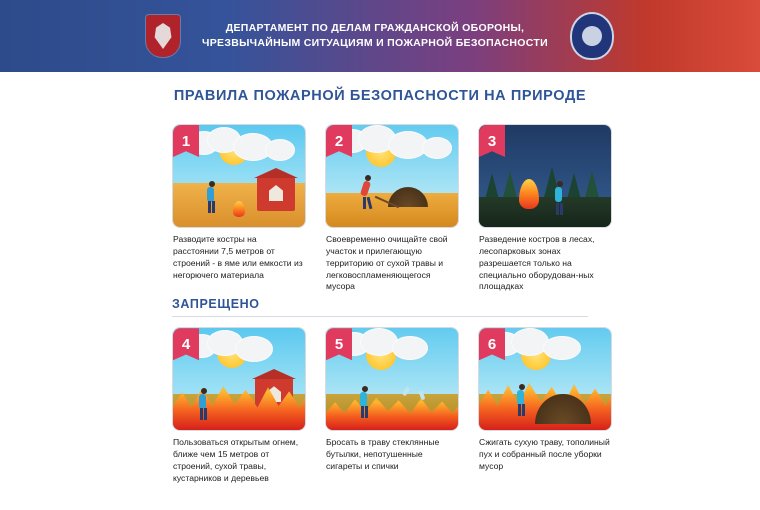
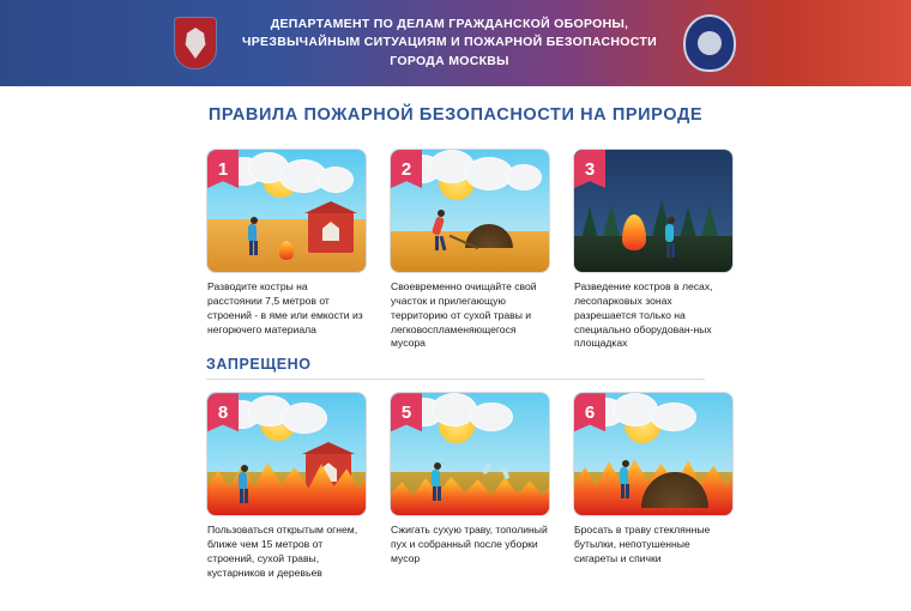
  ДЕПАРТАМЕНТ ПО ДЕЛАМ ГРАЖДАНСКОЙ ОБОРОНЫ,
  ЧРЕЗВЫЧАЙНЫМ СИТУАЦИЯМ И ПОЖАРНОЙ БЕЗОПАСНОСТИ
+ ГОРОДА МОСКВЫ
  ПРАВИЛА ПОЖАРНОЙ БЕЗОПАСНОСТИ НА ПРИРОДЕ
  1
  Разводите костры на расстоянии 7,5 метров от строений - в яме или емкости из негорючего материала
  2
  Своевременно очищайте свой участок и прилегающую территорию от сухой травы и легковоспламеняющегося мусора
  3
  Разведение костров в лесах, лесопарковых зонах разрешается только на специально оборудован-ных площадках
  ЗАПРЕЩЕНО
- 4
+ 8
  Пользоваться открытым огнем, ближе чем 15 метров от строений, сухой травы, кустарников и деревьев
  5
- Бросать в траву стеклянные бутылки, непотушенные сигареты и спички
+ Сжигать сухую траву, тополиный пух и собранный после уборки мусор
  6
- Сжигать сухую траву, тополиный пух и собранный после уборки мусор
+ Бросать в траву стеклянные бутылки, непотушенные сигареты и спички
